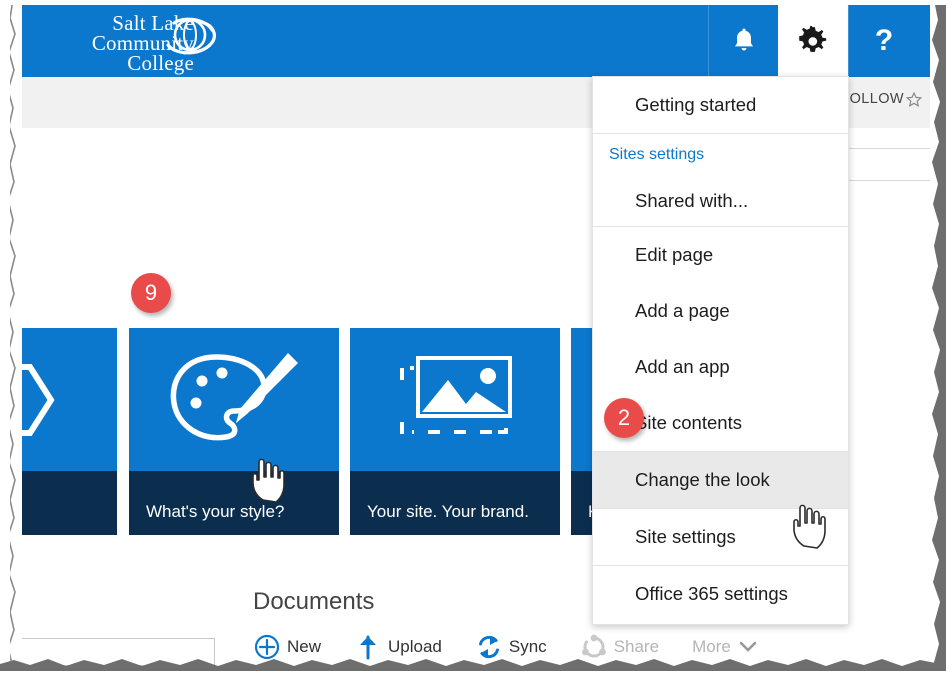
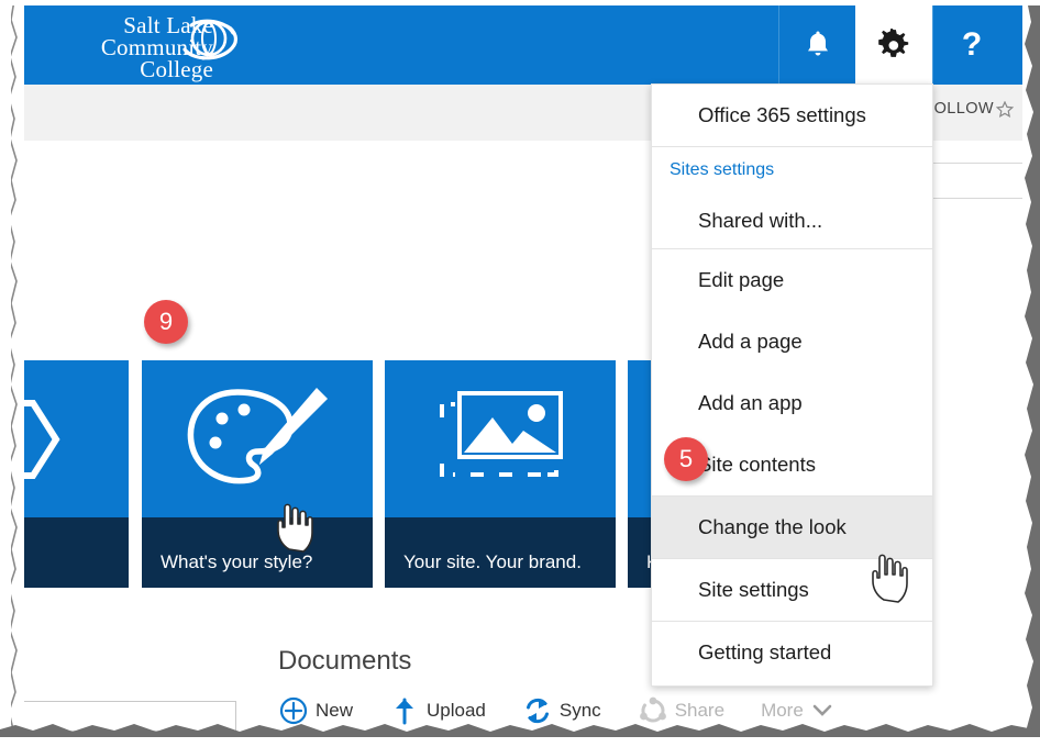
  Salt Lae
  Community
  College
  ?
  OLLOW
  What's your style?
  Your site. Your brand.
  Documents
  New
  Upload
  Sync
  Share
  More
- Getting started
+ Office 365 settings
  Sites settings
  Shared with...
  Edit page
  Add a page
  Add an app
  ite contents
  Change the look
  Site settings
- Office 365 settings
+ Getting started
  9
- 2
+ 5
